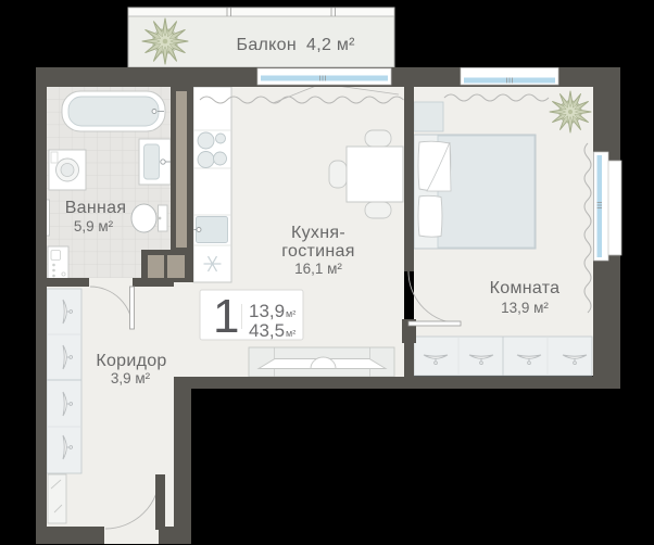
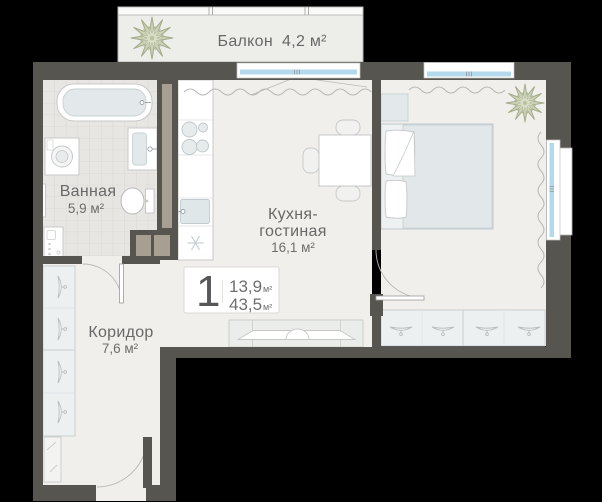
  Балкон
  4,2 м²
  Ванная
  5,9 м²
  Кухня-
  гостиная
  16,1 м²
- Комната
- 13,9 м²
  Коридор
- 3,9 м²
+ 7,6 м²
  1
  13,9
  м²
  43,5
  м²
